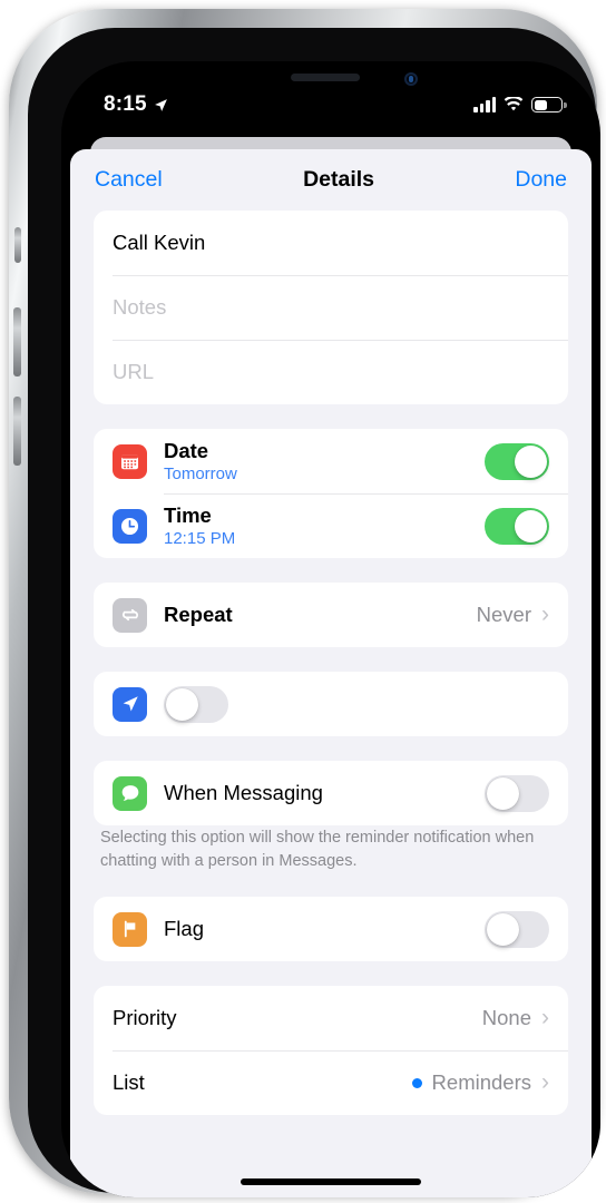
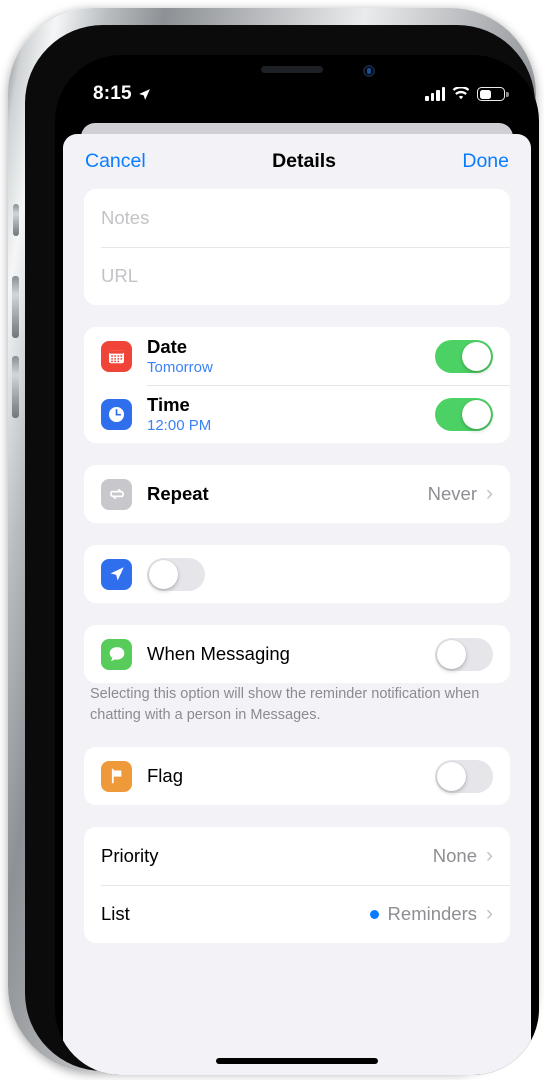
  8:15
  Cancel
  Details
  Done
- Call Kevin
  Notes
  URL
  Date
  Tomorrow
  Time
- 12:15 PM
+ 12:00 PM
  Repeat
  Never
  ›
  When Messaging
  Selecting this option will show the reminder notification when chatting with a person in Messages.
  Flag
  Priority
  None
  ›
  List
  Reminders
  ›
